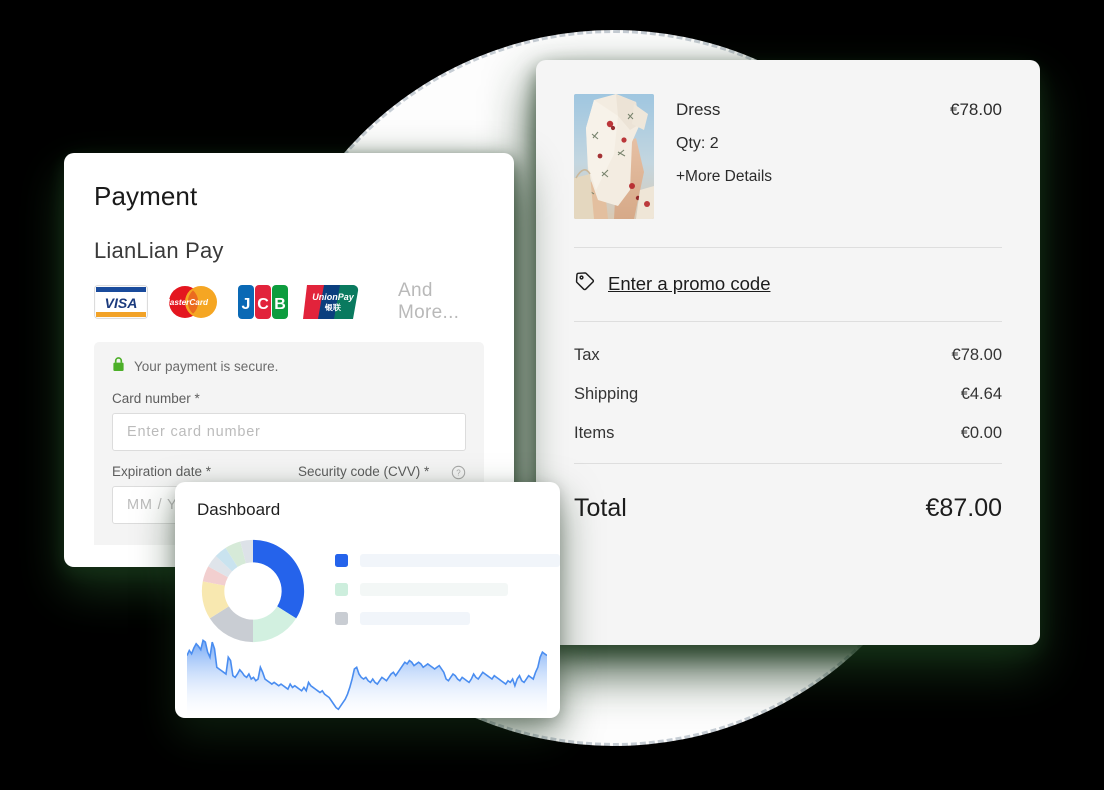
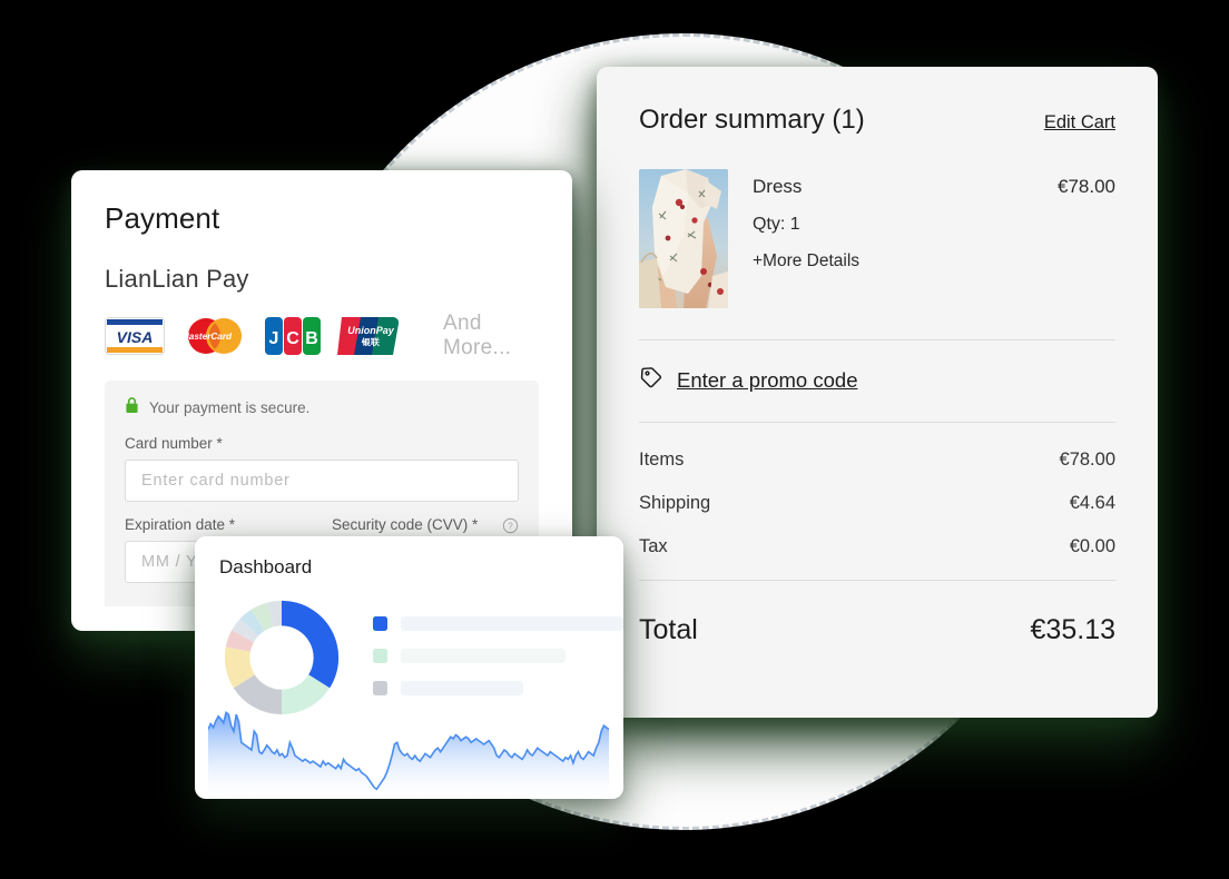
+ Order summary (1)
+ Edit Cart
  Dress
  €78.00
- Qty: 2
+ Qty: 1
  +More Details
  Enter a promo code
- Tax
+ Items
  €78.00
  Shipping
  €4.64
- Items
+ Tax
  €0.00
  Total
- €87.00
+ €35.13
  Payment
  LianLian Pay
  VISA
  MasterCard
  J
  C
  B
  UnionPay
  银联
  And More...
  Your payment is secure.
  Card number *
  Enter card number
  Expiration date *
  MM / Y
  Security code (CVV) *
  ?
  Dashboard
